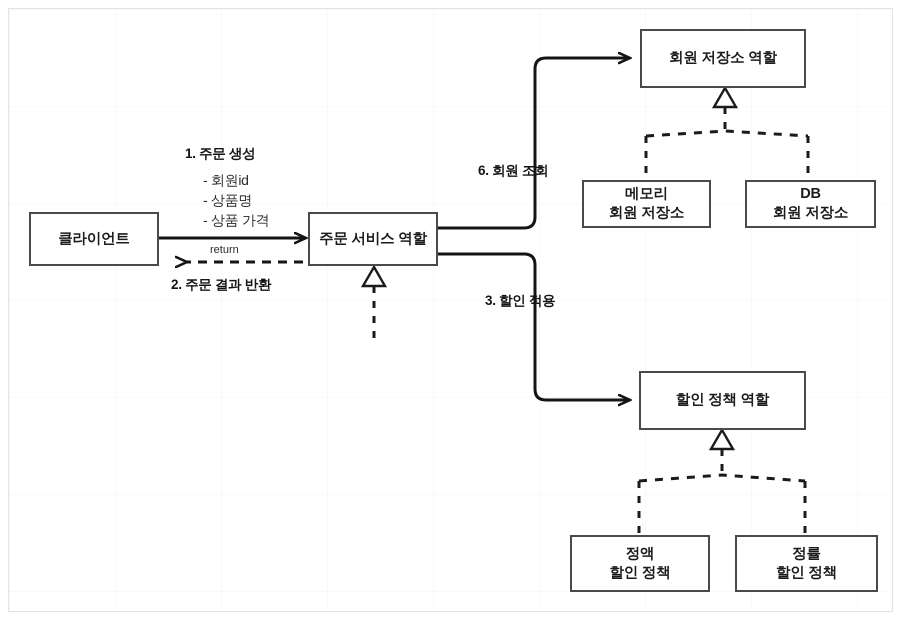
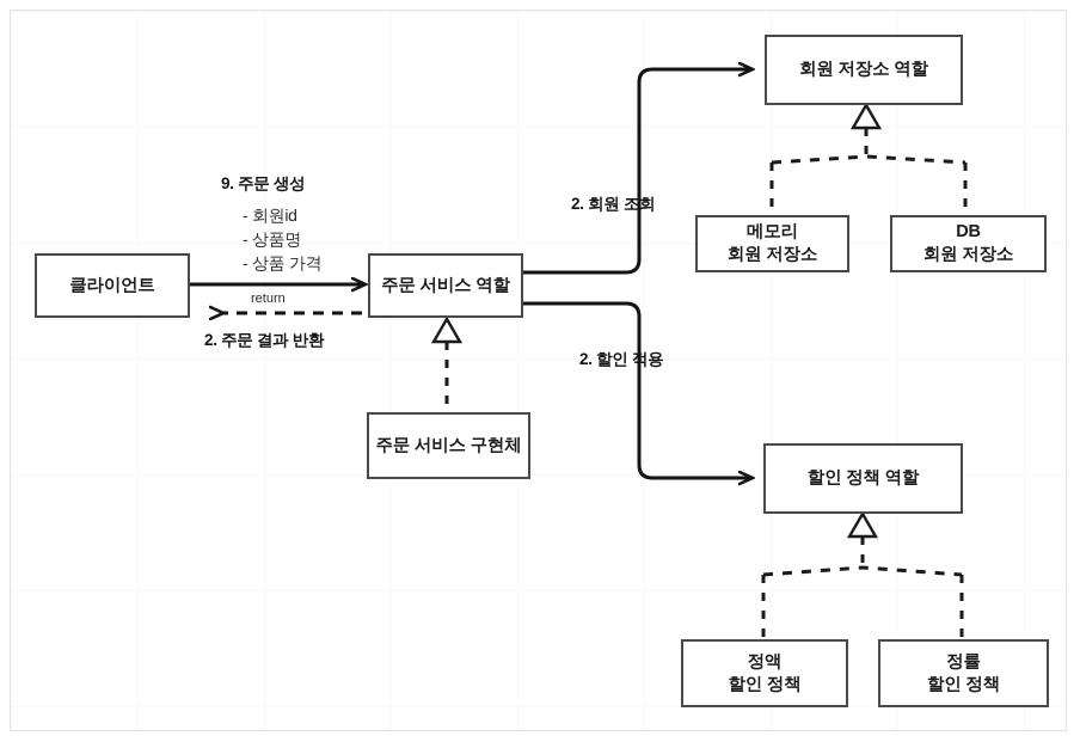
  클라이언트
  주문 서비스 역할
+ 주문 서비스 구현체
  회원 저장소 역할
  메모리
  회원 저장소
  DB
  회원 저장소
  할인 정책 역할
  정액
  할인 정책
  정률
  할인 정책
- 1. 주문 생성
+ 9. 주문 생성
  - 회원id
  - 상품명
  - 상품 가격
  return
  2. 주문 결과 반환
- 6. 회원 조회
+ 2. 회원 조회
- 3. 할인 적용
+ 2. 할인 적용
